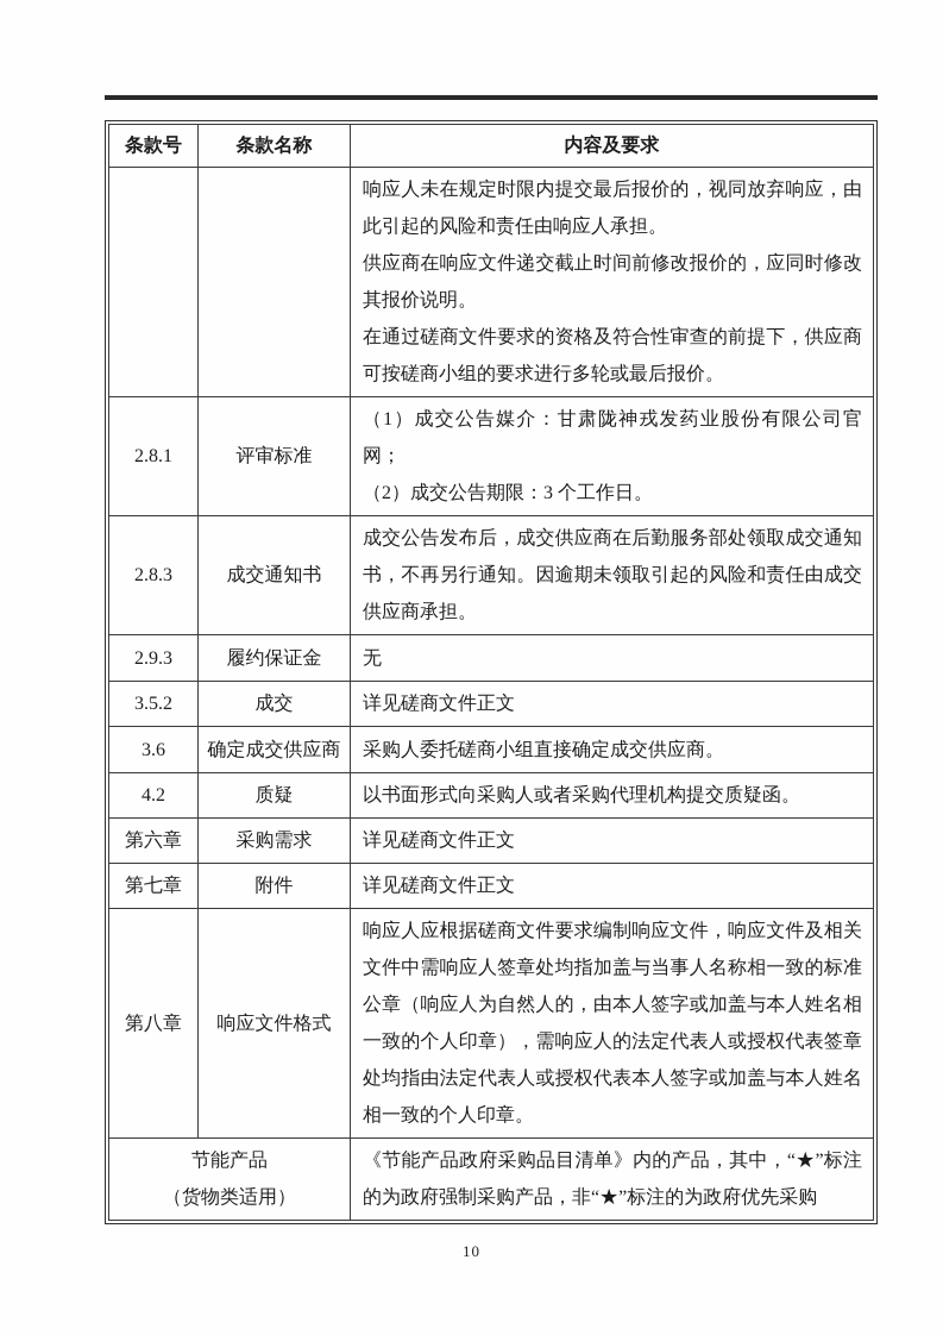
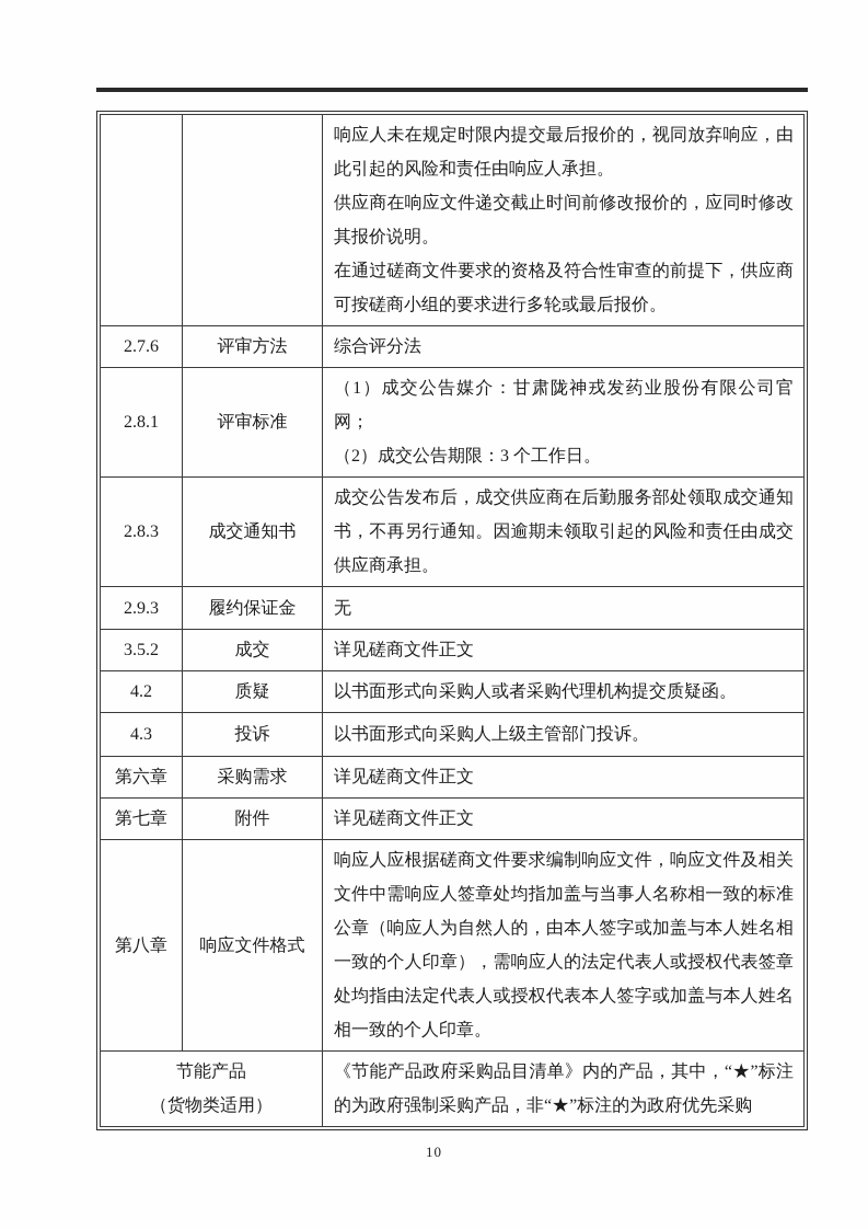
- 条款号	条款名称	内容及要求
  		响应人未在规定时限内提交最后报价的，视同放弃响应，由此引起的风险和责任由响应人承担。 供应商在响应文件递交截止时间前修改报价的，应同时修改其报价说明。 在通过磋商文件要求的资格及符合性审查的前提下，供应商可按磋商小组的要求进行多轮或最后报价。
+ 2.7.6	评审方法	综合评分法
  2.8.1	评审标准	（1）成交公告媒介：甘肃陇神戎发药业股份有限公司官网； （2）成交公告期限：3 个工作日。
  2.8.3	成交通知书	成交公告发布后，成交供应商在后勤服务部处领取成交通知书，不再另行通知。因逾期未领取引起的风险和责任由成交供应商承担。
  2.9.3	履约保证金	无
  3.5.2	成交	详见磋商文件正文
- 3.6	确定成交供应商	采购人委托磋商小组直接确定成交供应商。
  4.2	质疑	以书面形式向采购人或者采购代理机构提交质疑函。
+ 4.3	投诉	以书面形式向采购人上级主管部门投诉。
  第六章	采购需求	详见磋商文件正文
  第七章	附件	详见磋商文件正文
  第八章	响应文件格式	响应人应根据磋商文件要求编制响应文件，响应文件及相关文件中需响应人签章处均指加盖与当事人名称相一致的标准公章（响应人为自然人的，由本人签字或加盖与本人姓名相一致的个人印章），需响应人的法定代表人或授权代表签章处均指由法定代表人或授权代表本人签字或加盖与本人姓名相一致的个人印章。
  节能产品 （货物类适用）	《节能产品政府采购品目清单》内的产品，其中，“★”标注的为政府强制采购产品，非“★”标注的为政府优先采购
  10
